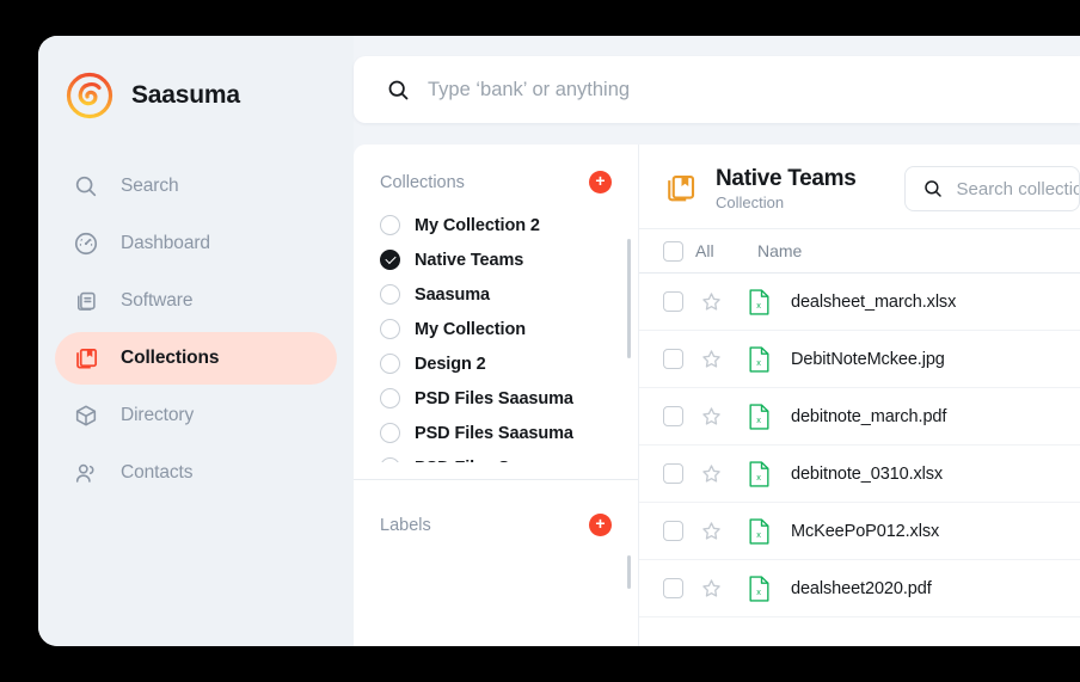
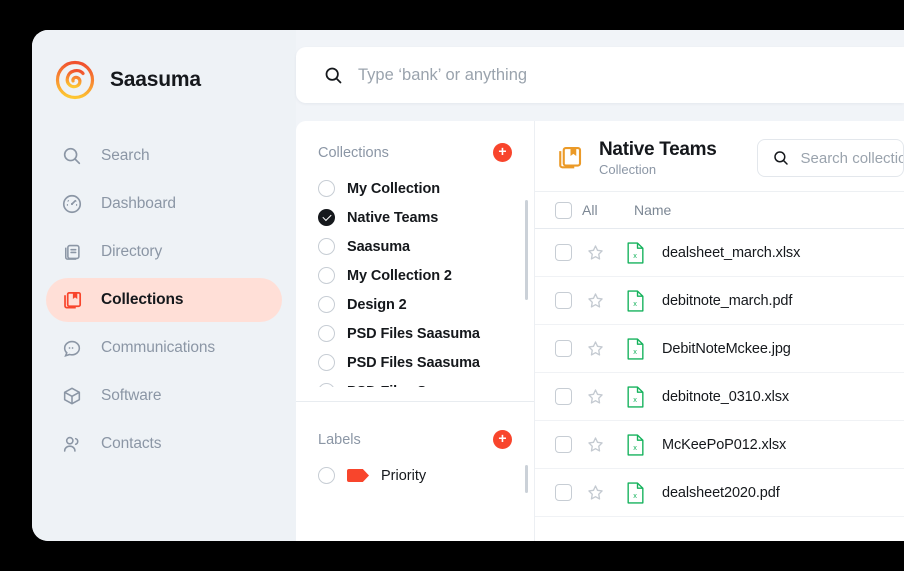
  Saasuma
  Search
  Dashboard
- Software
+ Directory
  Collections
+ Communications
- Directory
+ Software
  Contacts
  Type ‘bank’ or anything
  Collections
  +
- My Collection 2
+ My Collection
  Native Teams
  Saasuma
- My Collection
+ My Collection 2
  Design 2
  PSD Files Saasuma
  PSD Files Saasuma
  Labels
  +
+ Priority
  Native Teams
  Collection
  Search collectio
  All
  Name
  x
  dealsheet_march.xlsx
  x
- DebitNoteMckee.jpg
+ debitnote_march.pdf
  x
- debitnote_march.pdf
+ DebitNoteMckee.jpg
  x
  debitnote_0310.xlsx
  x
  McKeePoP012.xlsx
  x
  dealsheet2020.pdf
